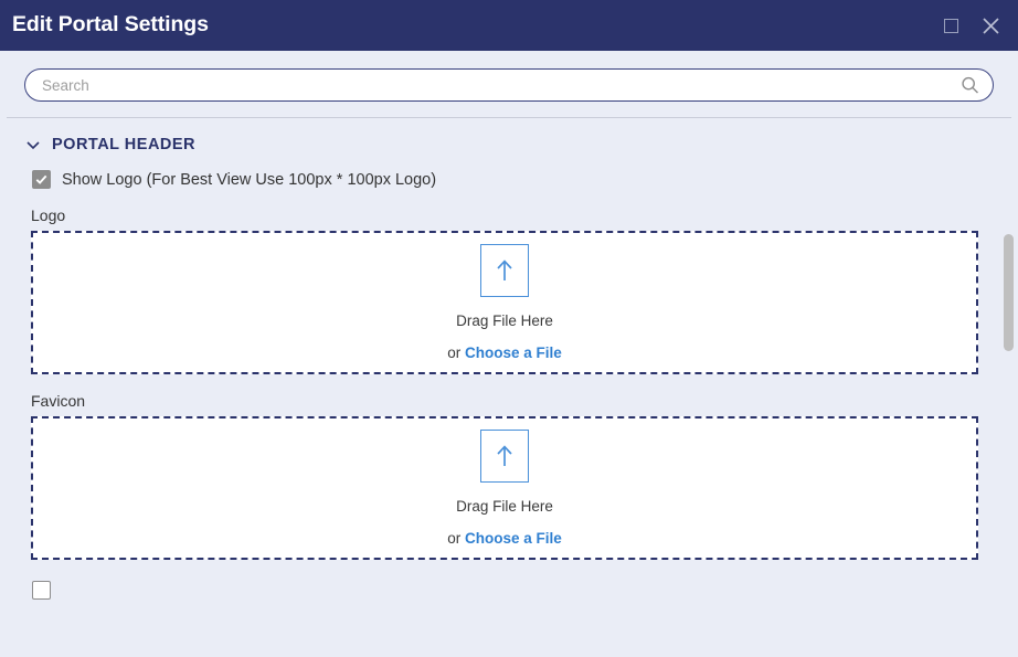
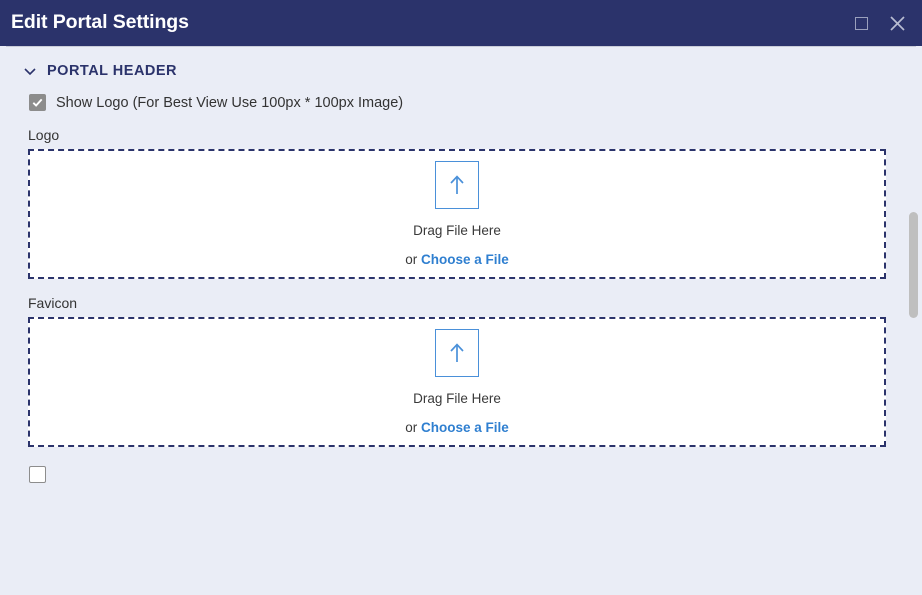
  Edit Portal Settings
- Search
  PORTAL HEADER
- Show Logo (For Best View Use 100px * 100px Logo)
+ Show Logo (For Best View Use 100px * 100px Image)
  Logo
  Drag File Here
  or Choose a File
  Favicon
  Drag File Here
  or Choose a File
